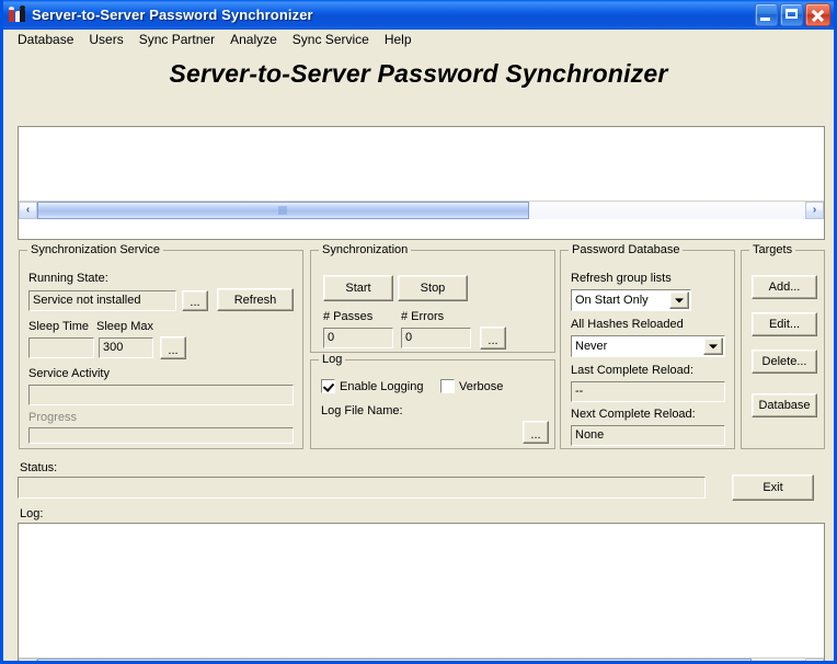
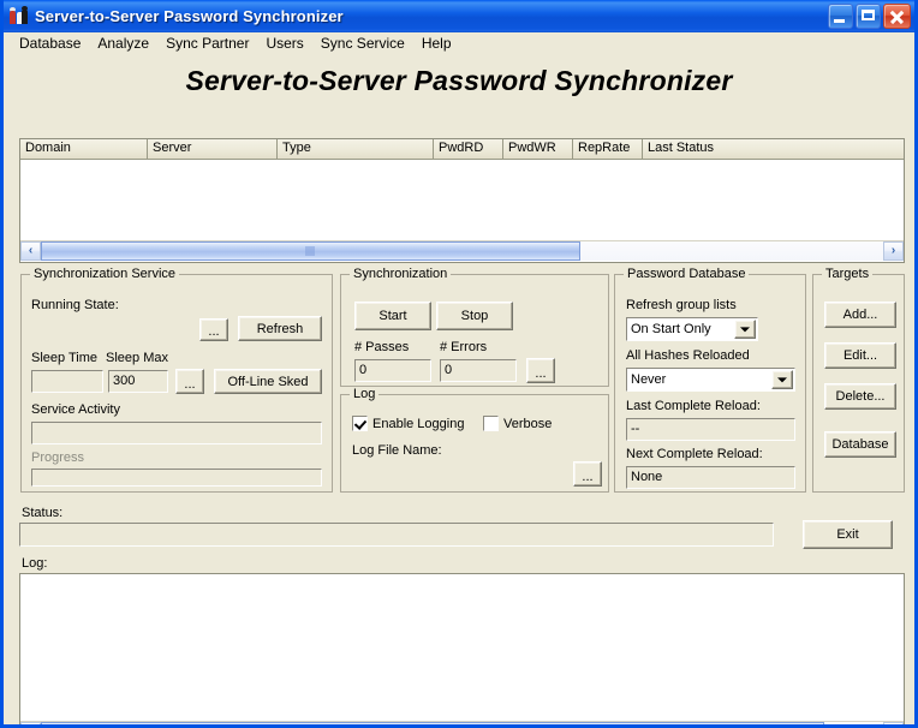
  Server-to-Server Password Synchronizer
  Database
- Users
+ Analyze
  Sync Partner
- Analyze
+ Users
  Sync Service
  Help
  Server-to-Server Password Synchronizer
+ Domain
+ Server
+ Type
+ PwdRD
+ PwdWR
+ RepRate
+ Last Status
  ‹
  ›
  Synchronization Service
  Running State:
- Service not installed
  ...
  Refresh
  Sleep Time
  Sleep Max
  300
  ...
+ Off-Line Sked
  Service Activity
  Progress
  Synchronization
  Start
  Stop
  # Passes
  # Errors
  0
  0
  ...
  Log
  Enable Logging
  Verbose
  Log File Name:
  ...
  Password Database
  Refresh group lists
  On Start Only
  All Hashes Reloaded
  Never
  Last Complete Reload:
  --
  Next Complete Reload:
  None
  Targets
  Add...
  Edit...
  Delete...
  Database
  Status:
  Exit
  Log:
